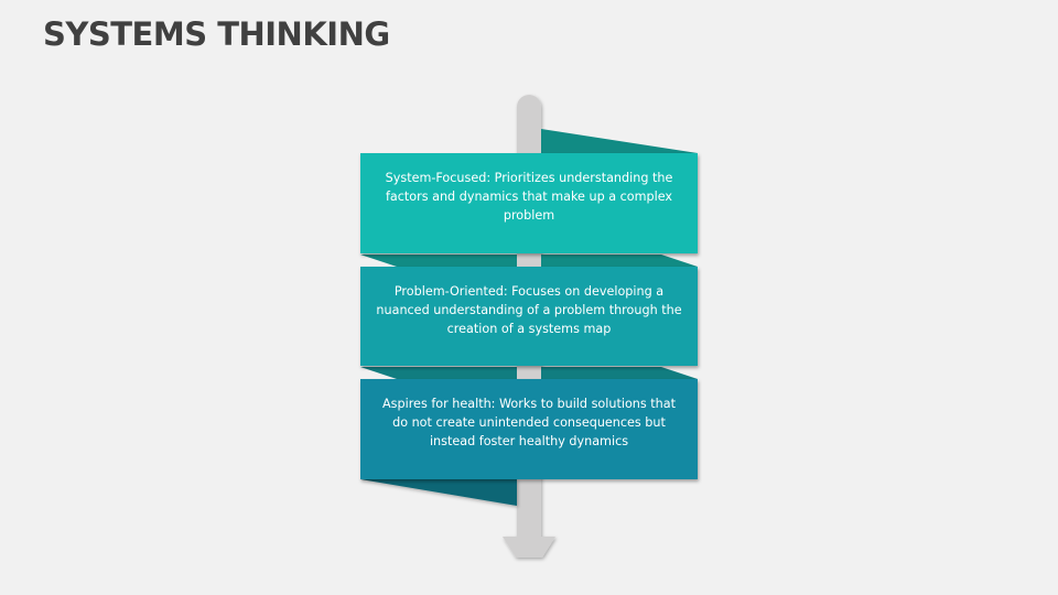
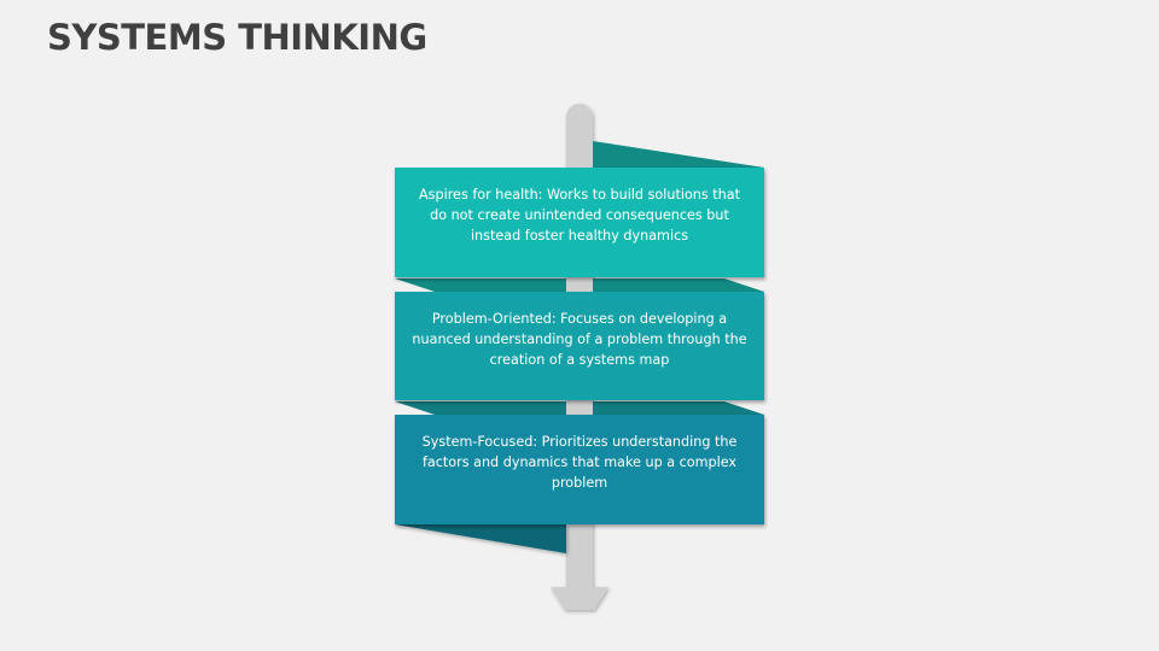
  SYSTEMS THINKING
- System-Focused: Prioritizes understanding the factors and dynamics that make up a complex problem
+ Aspires for health: Works to build solutions that do not create unintended consequences but instead foster healthy dynamics
  Problem-Oriented: Focuses on developing a nuanced understanding of a problem through the creation of a systems map
- Aspires for health: Works to build solutions that do not create unintended consequences but instead foster healthy dynamics
+ System-Focused: Prioritizes understanding the factors and dynamics that make up a complex problem
